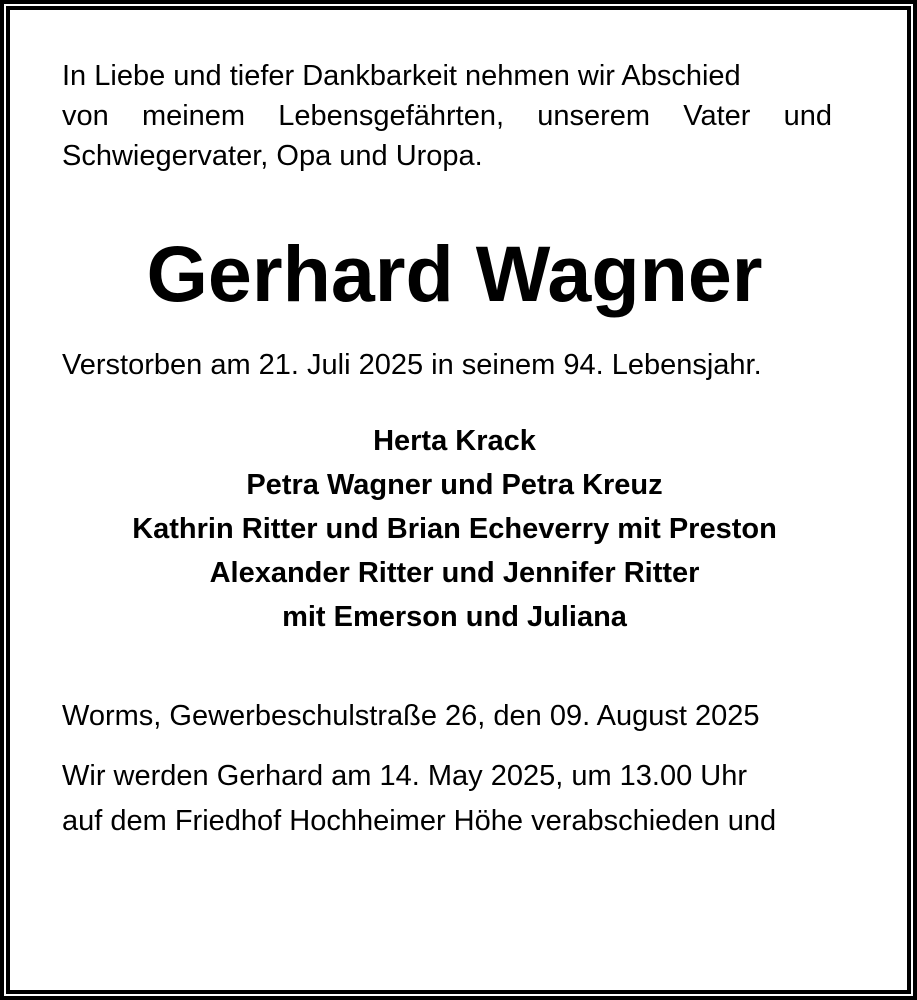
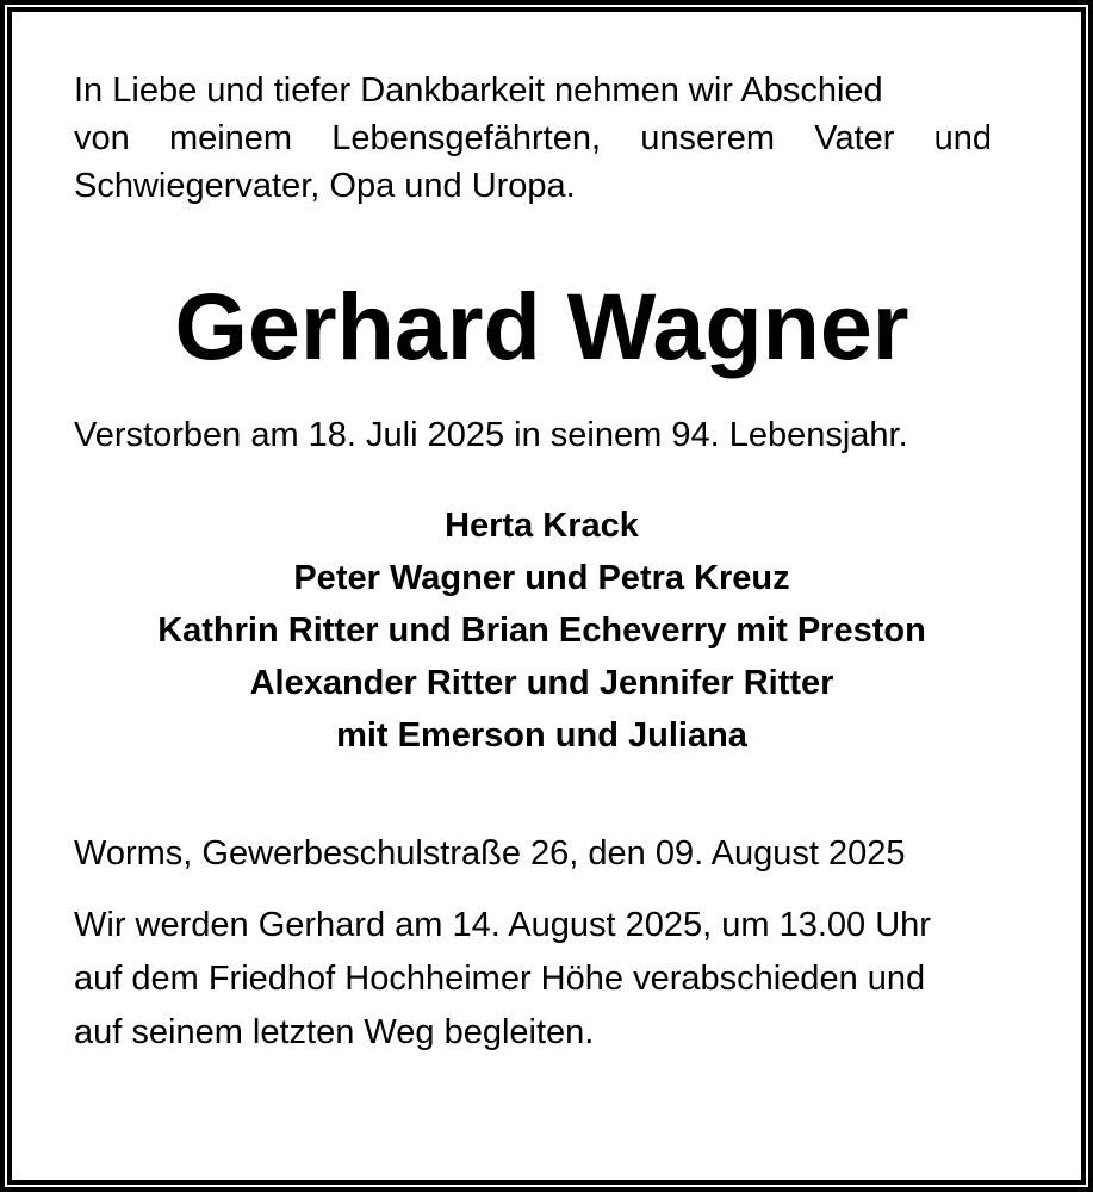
  In Liebe und tiefer Dankbarkeit nehmen wir Abschied
  von meinem Lebensgefährten, unserem Vater und
  Schwiegervater, Opa und Uropa.
  Gerhard Wagner
- Verstorben am 21. Juli 2025 in seinem 94. Lebensjahr.
+ Verstorben am 18. Juli 2025 in seinem 94. Lebensjahr.
  Herta Krack
- Petra Wagner und Petra Kreuz
+ Peter Wagner und Petra Kreuz
  Kathrin Ritter und Brian Echeverry mit Preston
  Alexander Ritter und Jennifer Ritter
  mit Emerson und Juliana
  Worms, Gewerbeschulstraße 26, den 09. August 2025
- Wir werden Gerhard am 14. May 2025, um 13.00 Uhr
+ Wir werden Gerhard am 14. August 2025, um 13.00 Uhr
  auf dem Friedhof Hochheimer Höhe verabschieden und
+ auf seinem letzten Weg begleiten.
